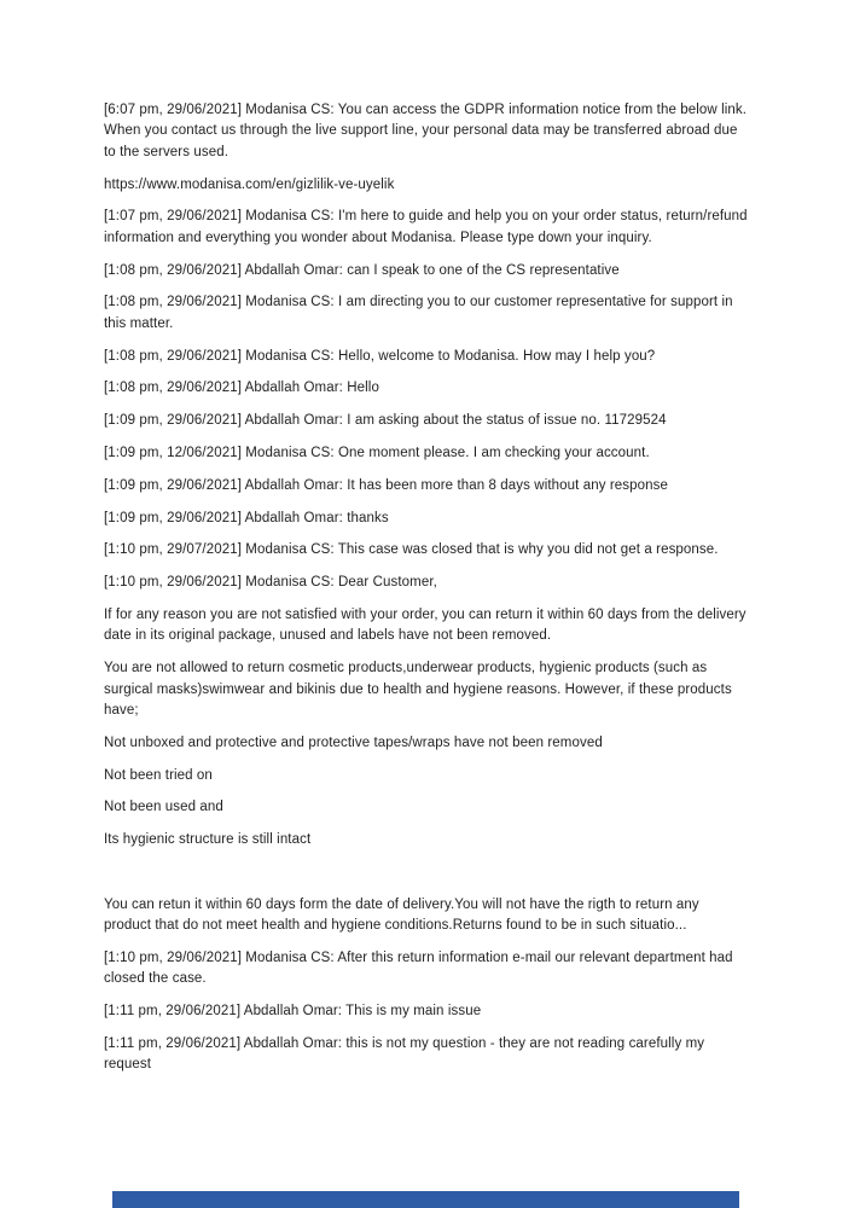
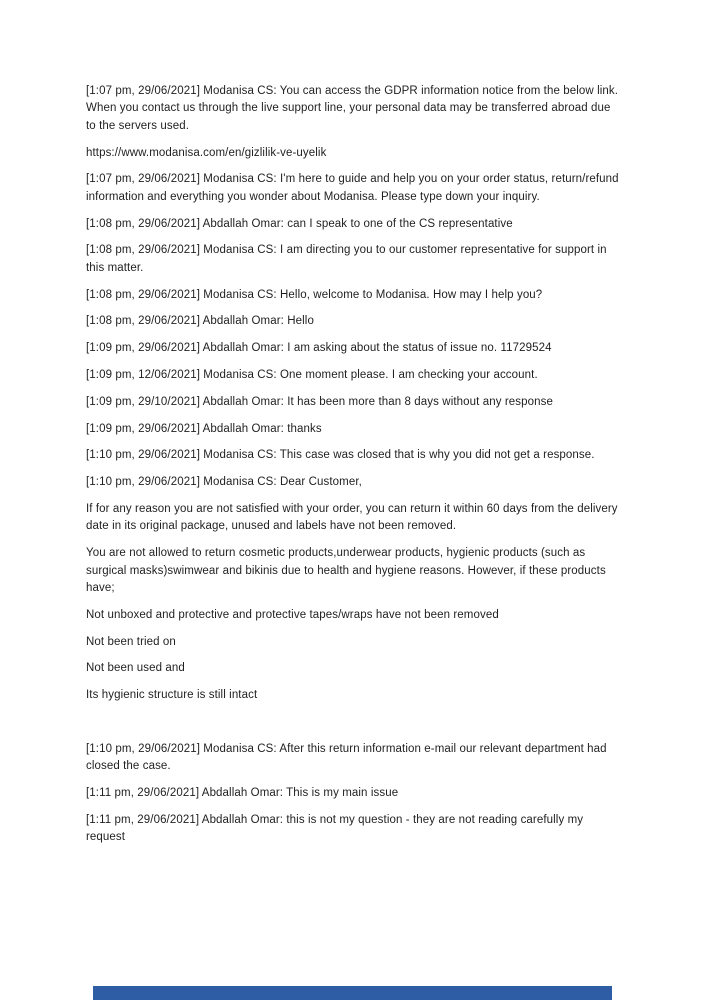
- [6:07 pm, 29/06/2021] Modanisa CS: You can access the GDPR information notice from the below link. When you contact us through the live support line, your personal data may be transferred abroad due to the servers used.
+ [1:07 pm, 29/06/2021] Modanisa CS: You can access the GDPR information notice from the below link. When you contact us through the live support line, your personal data may be transferred abroad due to the servers used.
  https://www.modanisa.com/en/gizlilik-ve-uyelik
  [1:07 pm, 29/06/2021] Modanisa CS: I'm here to guide and help you on your order status, return/refund information and everything you wonder about Modanisa. Please type down your inquiry.
  [1:08 pm, 29/06/2021] Abdallah Omar: can I speak to one of the CS representative
  [1:08 pm, 29/06/2021] Modanisa CS: I am directing you to our customer representative for support in this matter.
  [1:08 pm, 29/06/2021] Modanisa CS: Hello, welcome to Modanisa. How may I help you?
  [1:08 pm, 29/06/2021] Abdallah Omar: Hello
  [1:09 pm, 29/06/2021] Abdallah Omar: I am asking about the status of issue no. 11729524
  [1:09 pm, 12/06/2021] Modanisa CS: One moment please. I am checking your account.
- [1:09 pm, 29/06/2021] Abdallah Omar: It has been more than 8 days without any response
+ [1:09 pm, 29/10/2021] Abdallah Omar: It has been more than 8 days without any response
  [1:09 pm, 29/06/2021] Abdallah Omar: thanks
- [1:10 pm, 29/07/2021] Modanisa CS: This case was closed that is why you did not get a response.
+ [1:10 pm, 29/06/2021] Modanisa CS: This case was closed that is why you did not get a response.
  [1:10 pm, 29/06/2021] Modanisa CS: Dear Customer,
  If for any reason you are not satisfied with your order, you can return it within 60 days from the delivery date in its original package, unused and labels have not been removed.
  You are not allowed to return cosmetic products,underwear products, hygienic products (such as surgical masks)swimwear and bikinis due to health and hygiene reasons. However, if these products have;
  Not unboxed and protective and protective tapes/wraps have not been removed
  Not been tried on
  Not been used and
  Its hygienic structure is still intact
- You can retun it within 60 days form the date of delivery.You will not have the rigth to return any product that do not meet health and hygiene conditions.Returns found to be in such situatio...
  [1:10 pm, 29/06/2021] Modanisa CS: After this return information e-mail our relevant department had closed the case.
  [1:11 pm, 29/06/2021] Abdallah Omar: This is my main issue
  [1:11 pm, 29/06/2021] Abdallah Omar: this is not my question - they are not reading carefully my request
